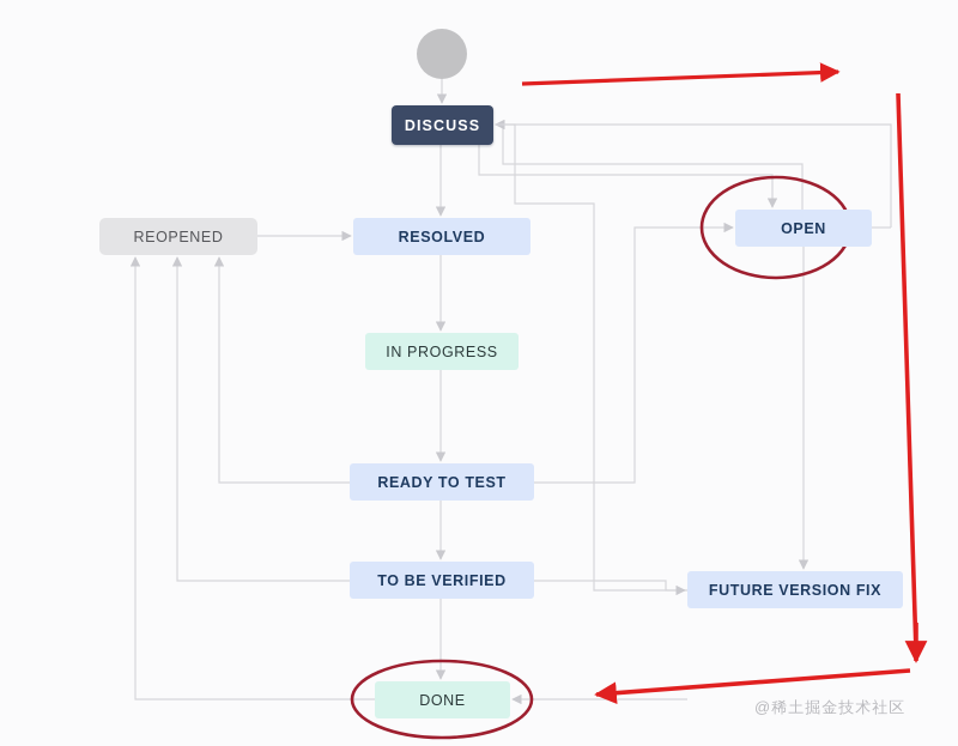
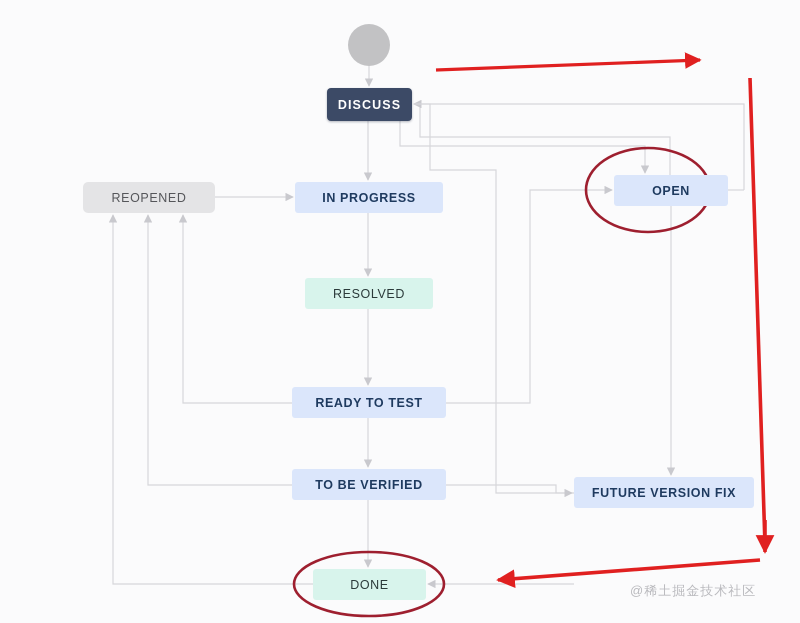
  DISCUSS
  REOPENED
- RESOLVED
+ IN PROGRESS
  OPEN
- IN PROGRESS
+ RESOLVED
  READY TO TEST
  TO BE VERIFIED
  FUTURE VERSION FIX
  DONE
  @稀土掘金技术社区
